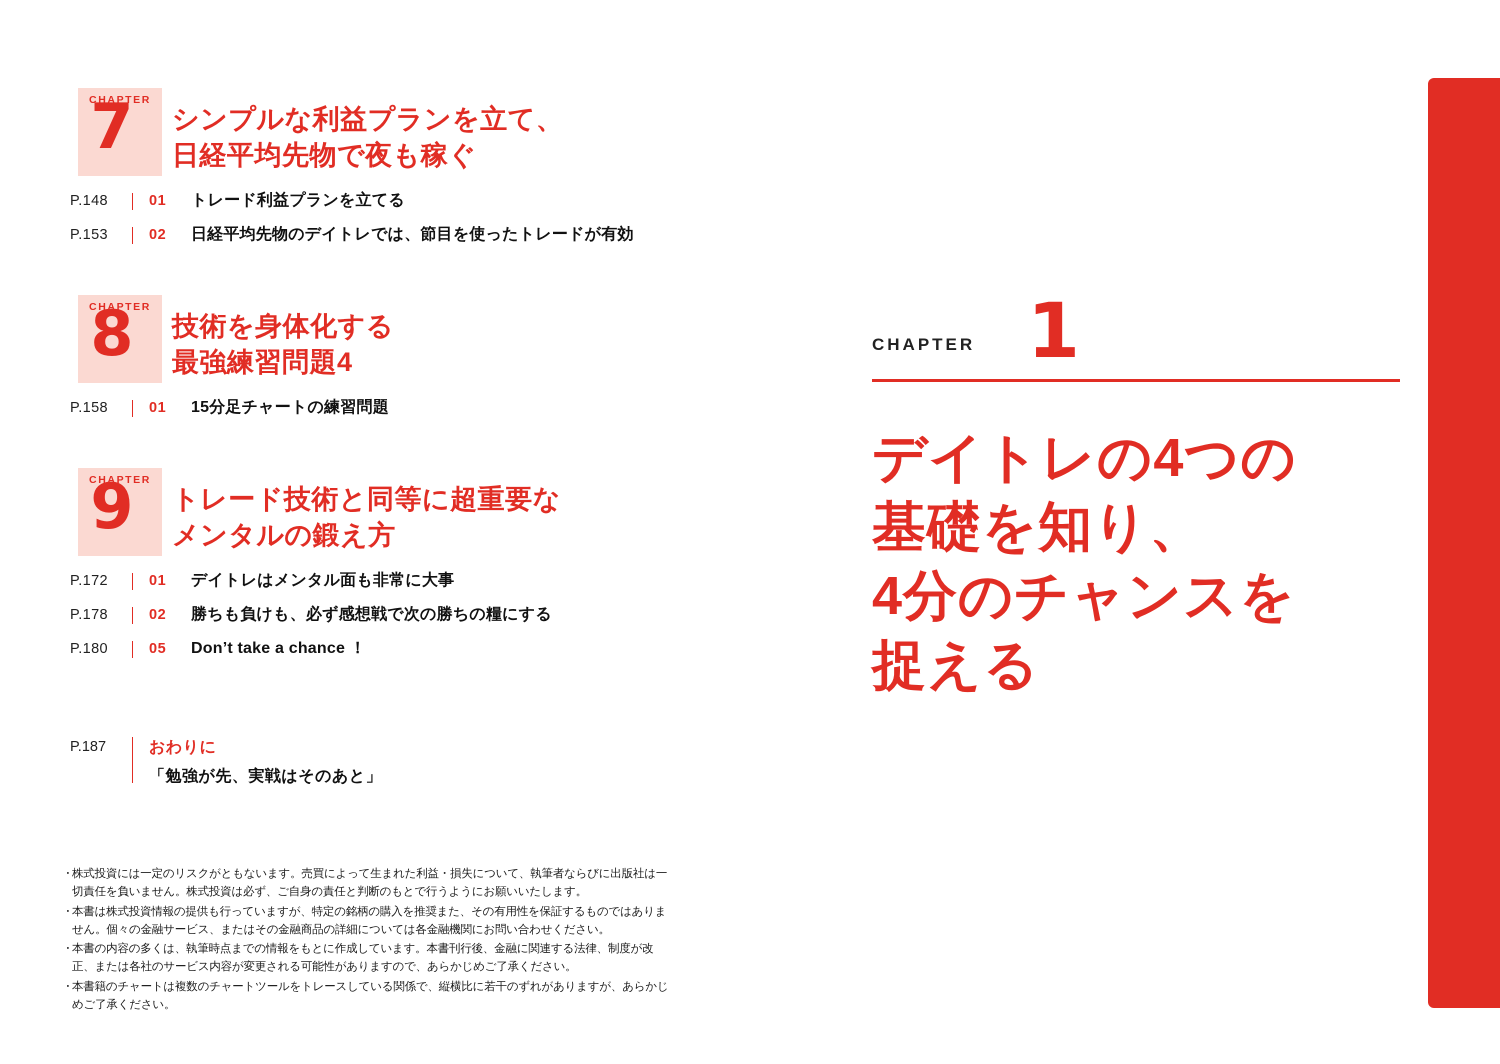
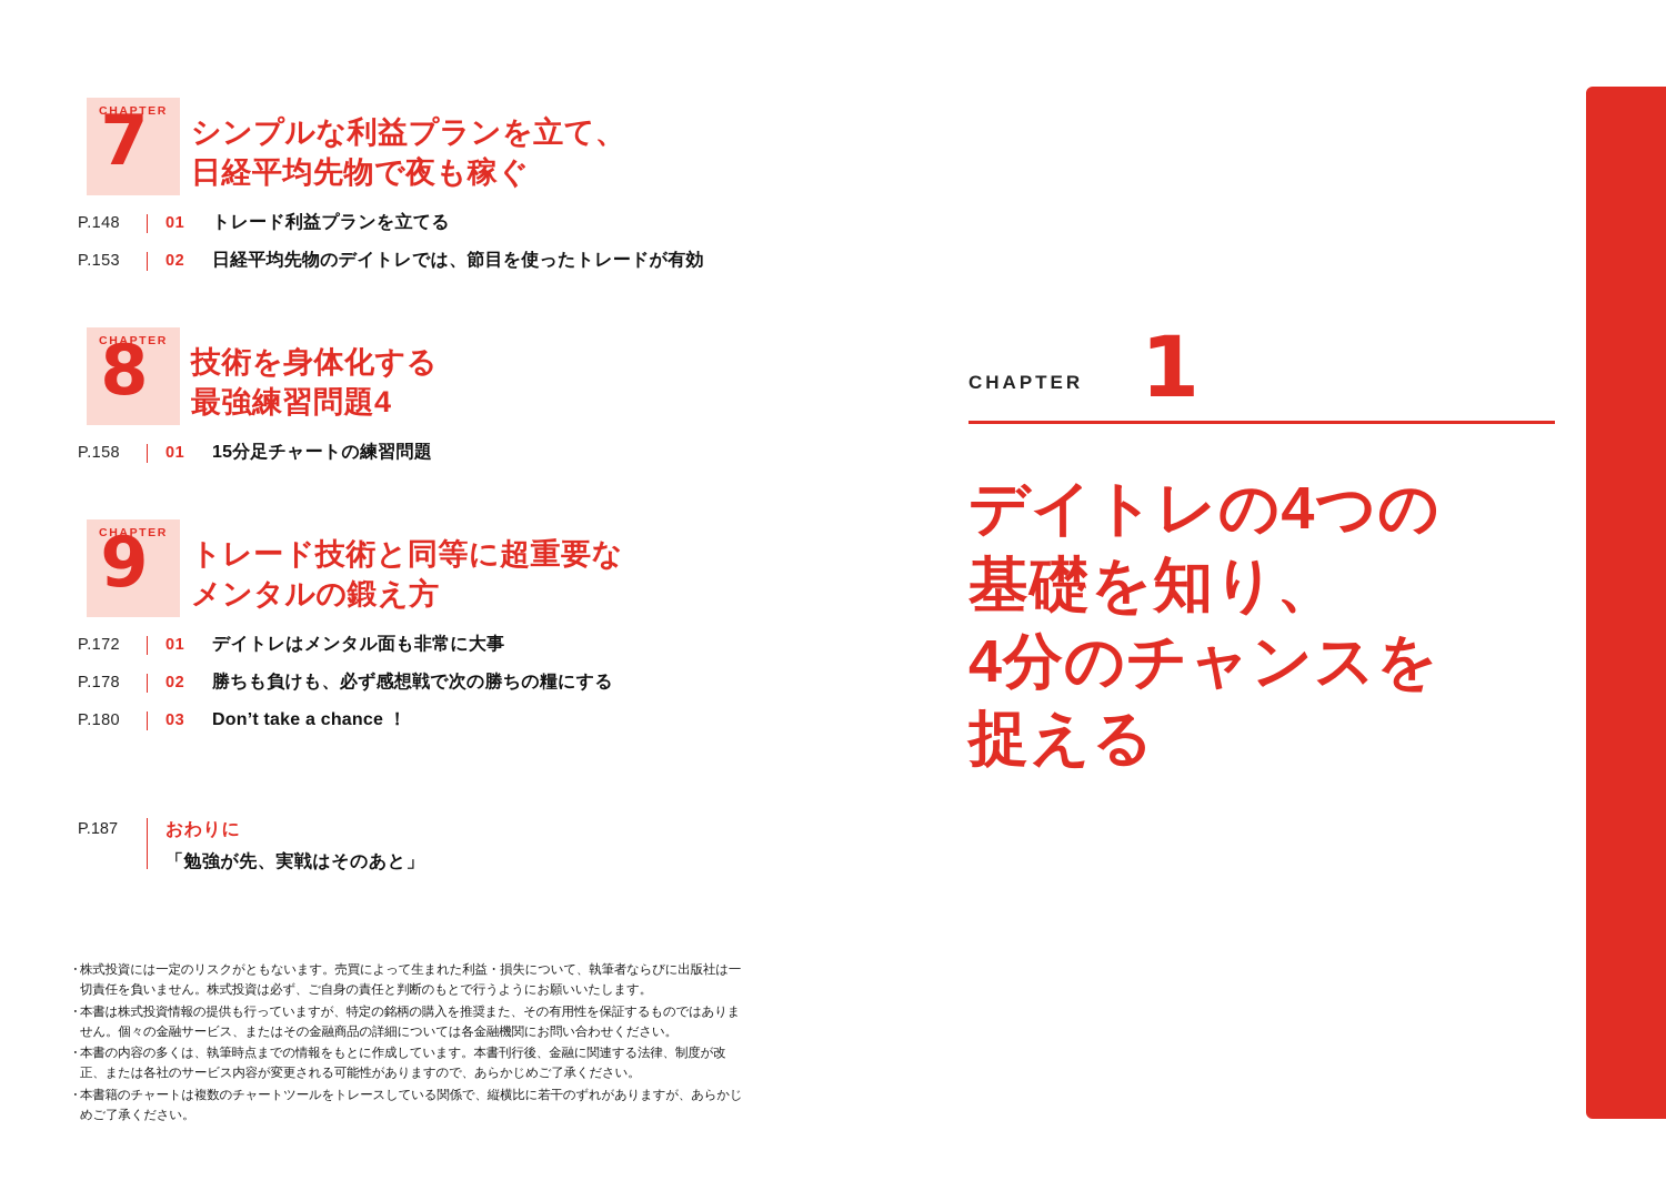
  CHAPTER
  7
  シンプルな利益プランを立て、
  日経平均先物で夜も稼ぐ
  P.148
  01
  トレード利益プランを立てる
  P.153
  02
  日経平均先物のデイトレでは、節目を使ったトレードが有効
  CHAPTER
  8
  技術を身体化する
  最強練習問題4
  P.158
  01
  15分足チャートの練習問題
  CHAPTER
  9
  トレード技術と同等に超重要な
  メンタルの鍛え方
  P.172
  01
  デイトレはメンタル面も非常に大事
  P.178
  02
  勝ちも負けも、必ず感想戦で次の勝ちの糧にする
  P.180
- 05
+ 03
  Don’t take a chance ！
  P.187
  おわりに
  「勉強が先、実戦はそのあと」
  ・
  株式投資には一定のリスクがともないます。売買によって生まれた利益・損失について、執筆者ならびに出版社は一切責任を負いません。株式投資は必ず、ご自身の責任と判断のもとで行うようにお願いいたします。
  ・
  本書は株式投資情報の提供も行っていますが、特定の銘柄の購入を推奨また、その有用性を保証するものではありません。個々の金融サービス、またはその金融商品の詳細については各金融機関にお問い合わせください。
  ・
  本書の内容の多くは、執筆時点までの情報をもとに作成しています。本書刊行後、金融に関連する法律、制度が改正、または各社のサービス内容が変更される可能性がありますので、あらかじめご了承ください。
  ・
  本書籍のチャートは複数のチャートツールをトレースしている関係で、縦横比に若干のずれがありますが、あらかじめご了承ください。
  CHAPTER
  1
  デイトレの4つの
  基礎を知り、
  4分のチャンスを
  捉える
